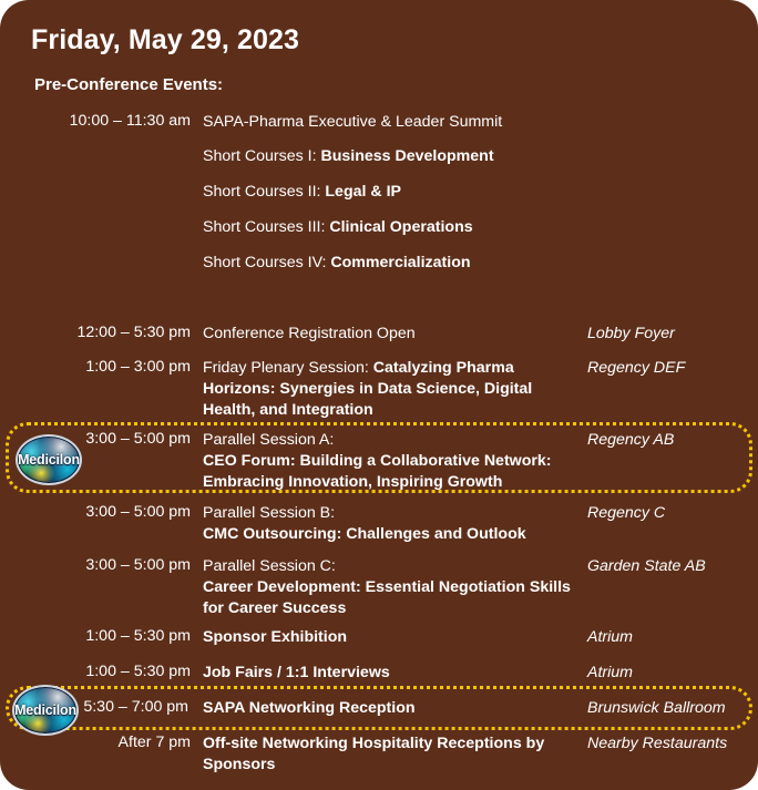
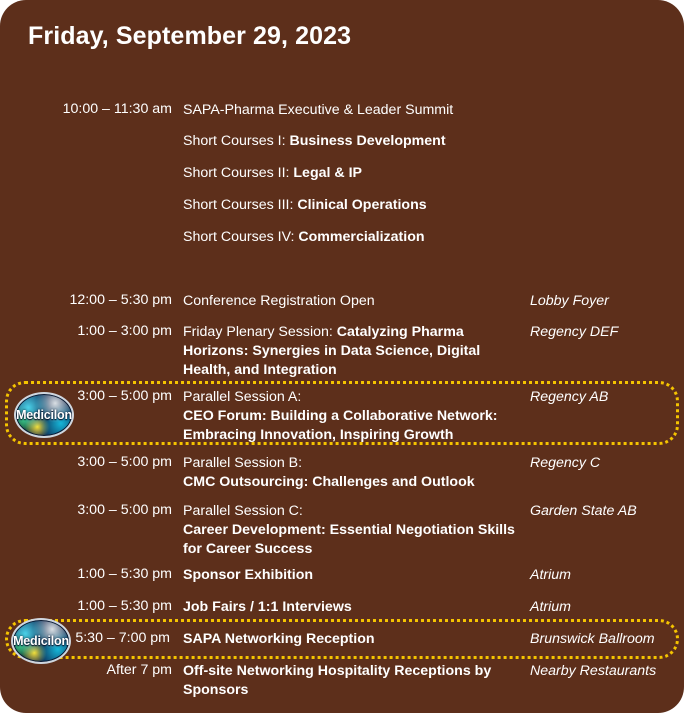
- Friday, May 29, 2023
+ Friday, September 29, 2023
- Pre-Conference Events:
  10:00 – 11:30 am
  SAPA-Pharma Executive & Leader Summit
  Short Courses I: Business Development
  Short Courses II: Legal & IP
  Short Courses III: Clinical Operations
  Short Courses IV: Commercialization
  12:00 – 5:30 pm
  Conference Registration Open
  Lobby Foyer
  1:00 – 3:00 pm
  Friday Plenary Session: Catalyzing Pharma Horizons: Synergies in Data Science, Digital Health, and Integration
  Regency DEF
  Medicilon
  3:00 – 5:00 pm
  Parallel Session A:
  CEO Forum: Building a Collaborative Network: Embracing Innovation, Inspiring Growth
  Regency AB
  3:00 – 5:00 pm
  Parallel Session B:
  CMC Outsourcing: Challenges and Outlook
  Regency C
  3:00 – 5:00 pm
  Parallel Session C:
  Career Development: Essential Negotiation Skills for Career Success
  Garden State AB
  1:00 – 5:30 pm
  Sponsor Exhibition
  Atrium
  1:00 – 5:30 pm
  Job Fairs / 1:1 Interviews
  Atrium
  Medicilon
  5:30 – 7:00 pm
  SAPA Networking Reception
  Brunswick Ballroom
  After 7 pm
  Off-site Networking Hospitality Receptions by Sponsors
  Nearby Restaurants
